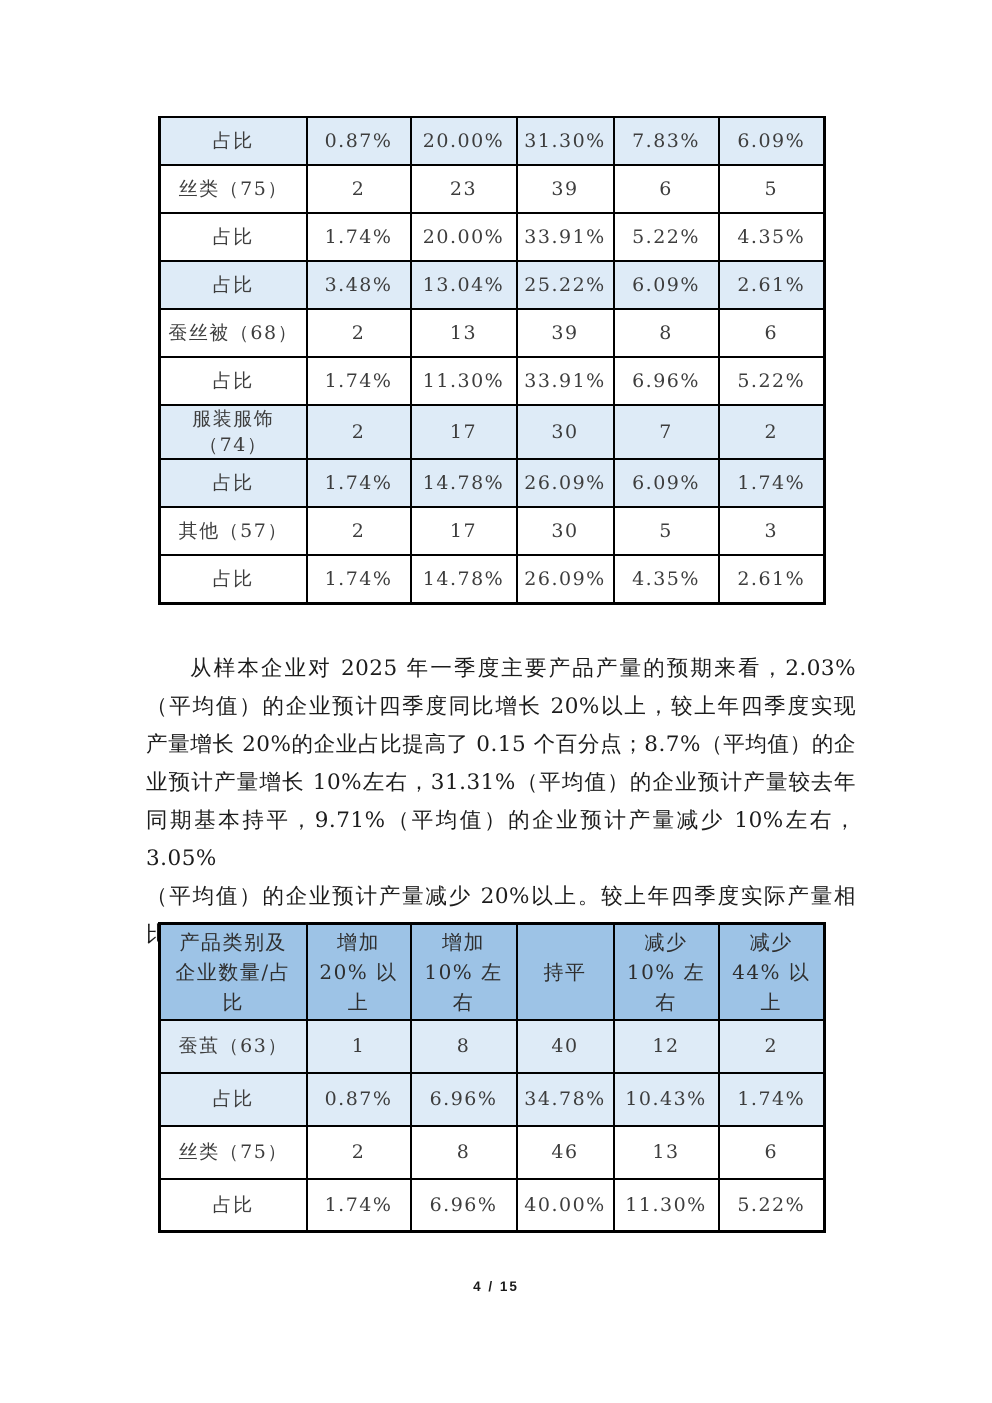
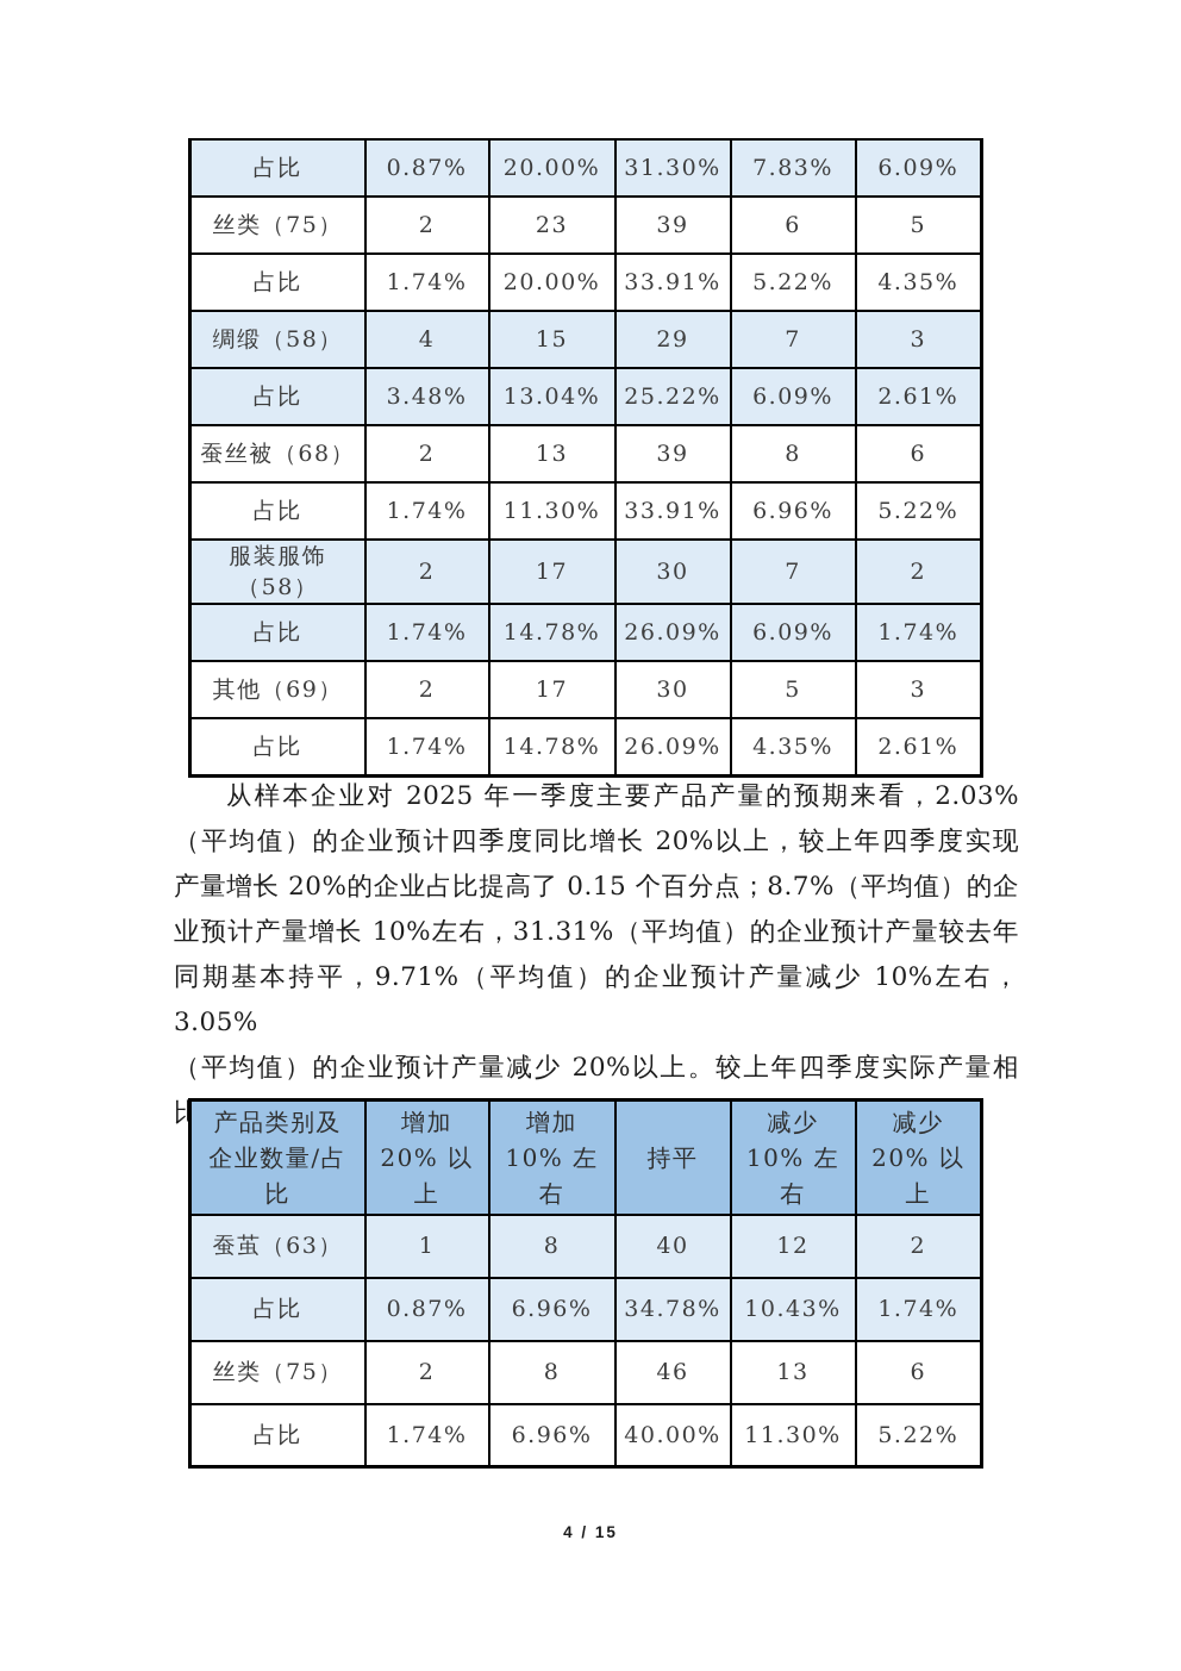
  占比	0.87%	20.00%	31.30%	7.83%	6.09%
  丝类（75）	2	23	39	6	5
  占比	1.74%	20.00%	33.91%	5.22%	4.35%
+ 绸缎（58）	4	15	29	7	3
  占比	3.48%	13.04%	25.22%	6.09%	2.61%
  蚕丝被（68）	2	13	39	8	6
  占比	1.74%	11.30%	33.91%	6.96%	5.22%
- 服装服饰（74）	2	17	30	7	2
+ 服装服饰（58）	2	17	30	7	2
  占比	1.74%	14.78%	26.09%	6.09%	1.74%
- 其他（57）	2	17	30	5	3
+ 其他（69）	2	17	30	5	3
  占比	1.74%	14.78%	26.09%	4.35%	2.61%
  从样本企业对 2025 年一季度主要产品产量的预期来看，2.03%
  （平均值）的企业预计四季度同比增长 20%以上，较上年四季度实现
  产量增长 20%的企业占比提高了 0.15 个百分点；8.7%（平均值）的企
  业预计产量增长 10%左右，31.31%（平均值）的企业预计产量较去年
  同期基本持平，9.71%（平均值）的企业预计产量减少 10%左右，3.05%
  （平均值）的企业预计产量减少 20%以上。较上年四季度实际产量相
- 产品类别及企业数量/占比	增加 20% 以上	增加 10% 左右	持平	减少 10% 左右	减少 44% 以上
+ 产品类别及企业数量/占比	增加 20% 以上	增加 10% 左右	持平	减少 10% 左右	减少 20% 以上
  蚕茧（63）	1	8	40	12	2
  占比	0.87%	6.96%	34.78%	10.43%	1.74%
  丝类（75）	2	8	46	13	6
  占比	1.74%	6.96%	40.00%	11.30%	5.22%
  4 / 15
